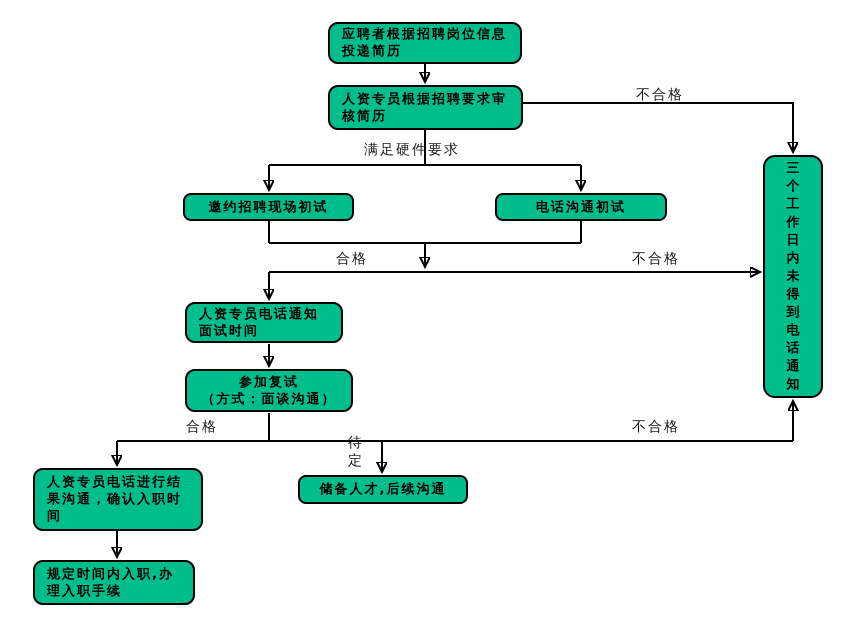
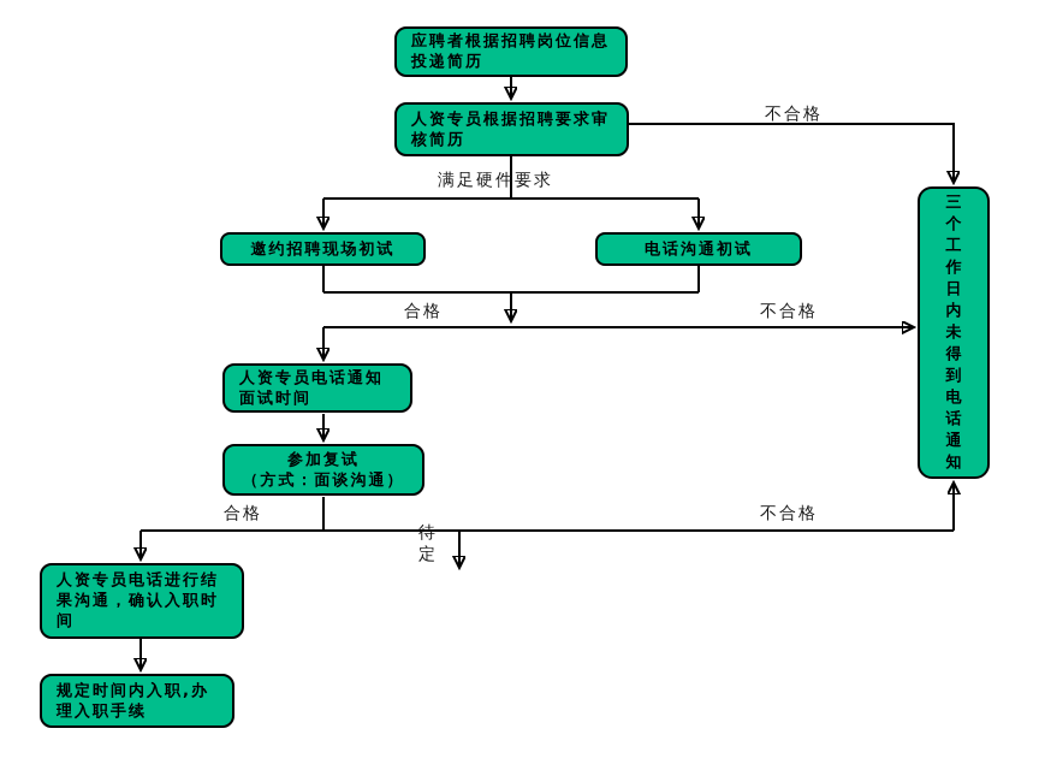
  应聘者根据招聘岗位信息投递简历
  人资专员根据招聘要求审核简历
  邀约招聘现场初试
  电话沟通初试
  人资专员电话通知面试时间
  参加复试
  （方式：面谈沟通）
  人资专员电话进行结果沟通，确认入职时间
  规定时间内入职,办理入职手续
- 储备人才,后续沟通
  三个工作日内未得到电话通知
  不合格
  满足硬件要求
  合格
  不合格
  合格
  待定
  不合格
